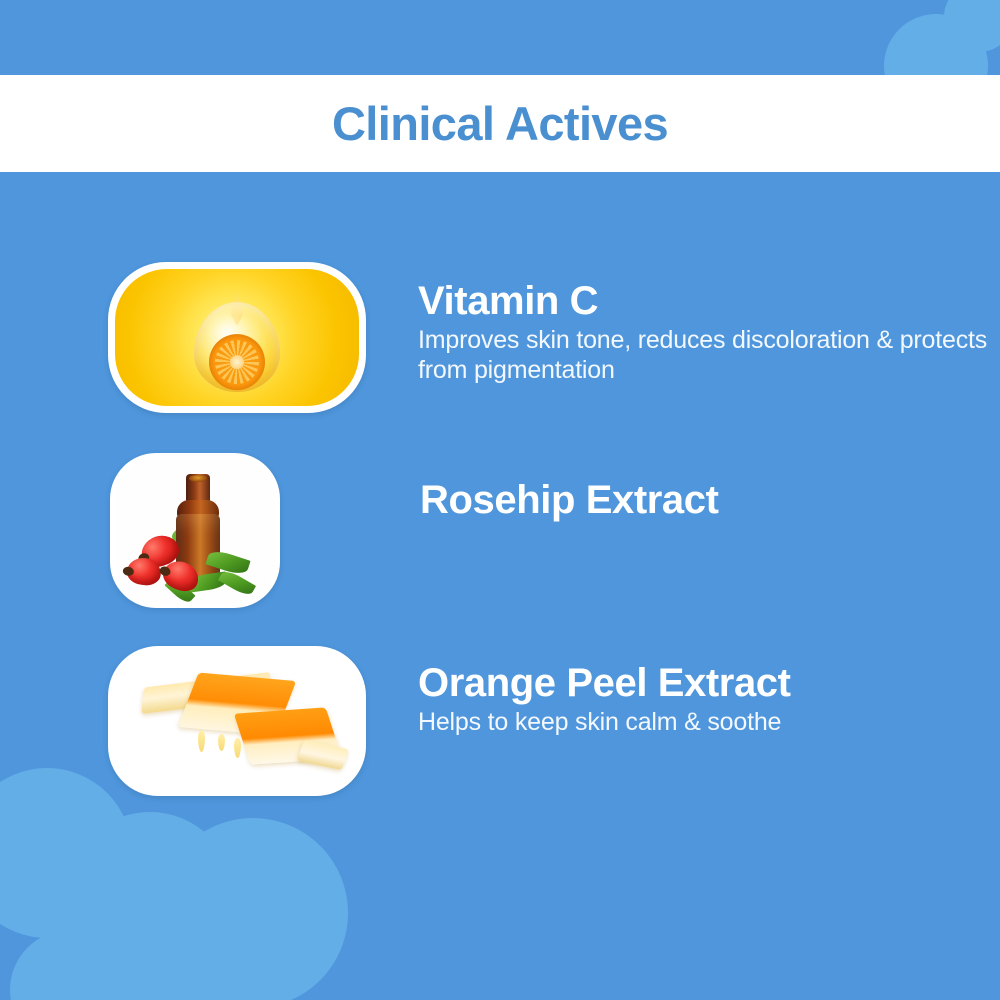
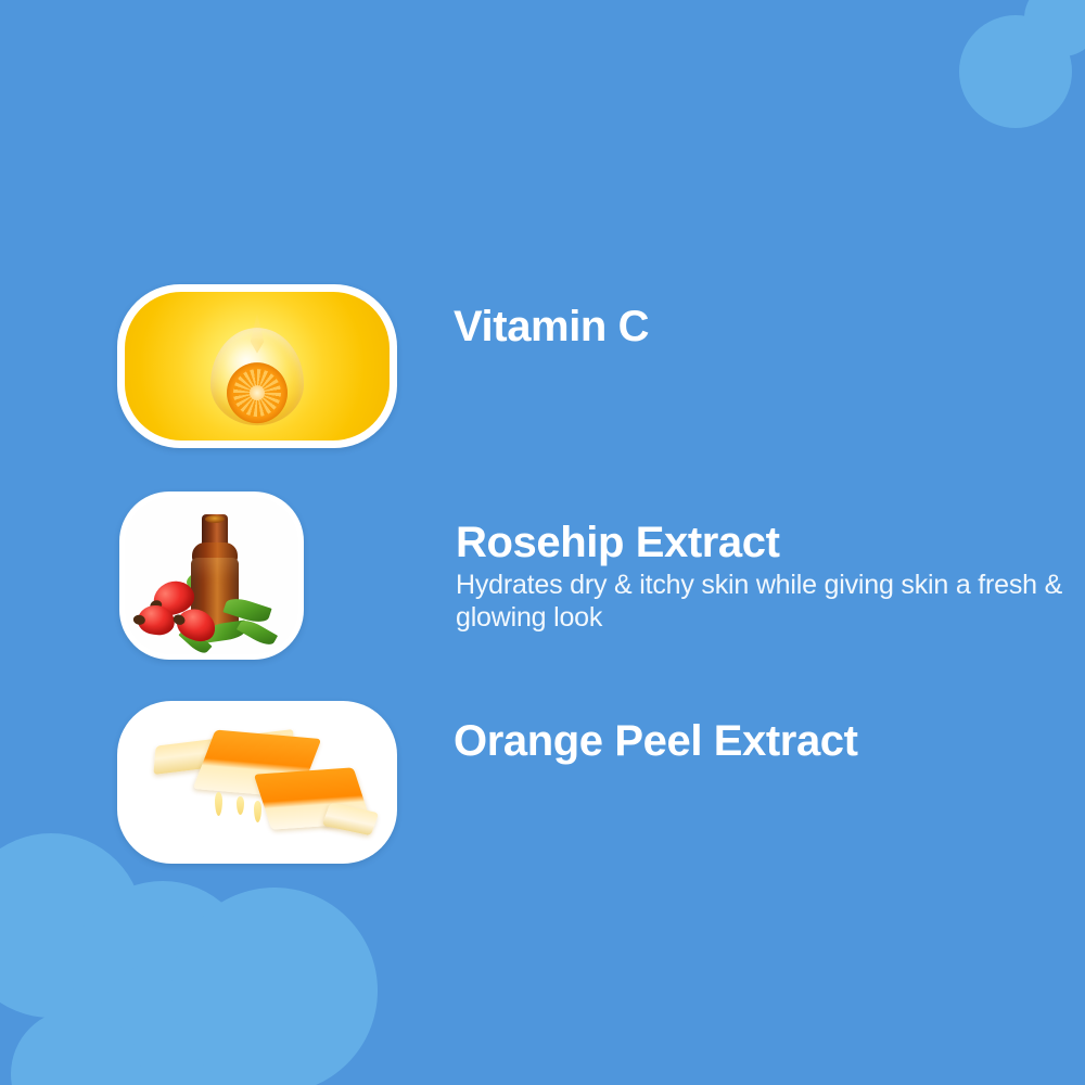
- Clinical Actives
  Vitamin C
- Improves skin tone, reduces discoloration & protects from pigmentation
  Rosehip Extract
+ Hydrates dry & itchy skin while giving skin a fresh & glowing look
  Orange Peel Extract
- Helps to keep skin calm & soothe
